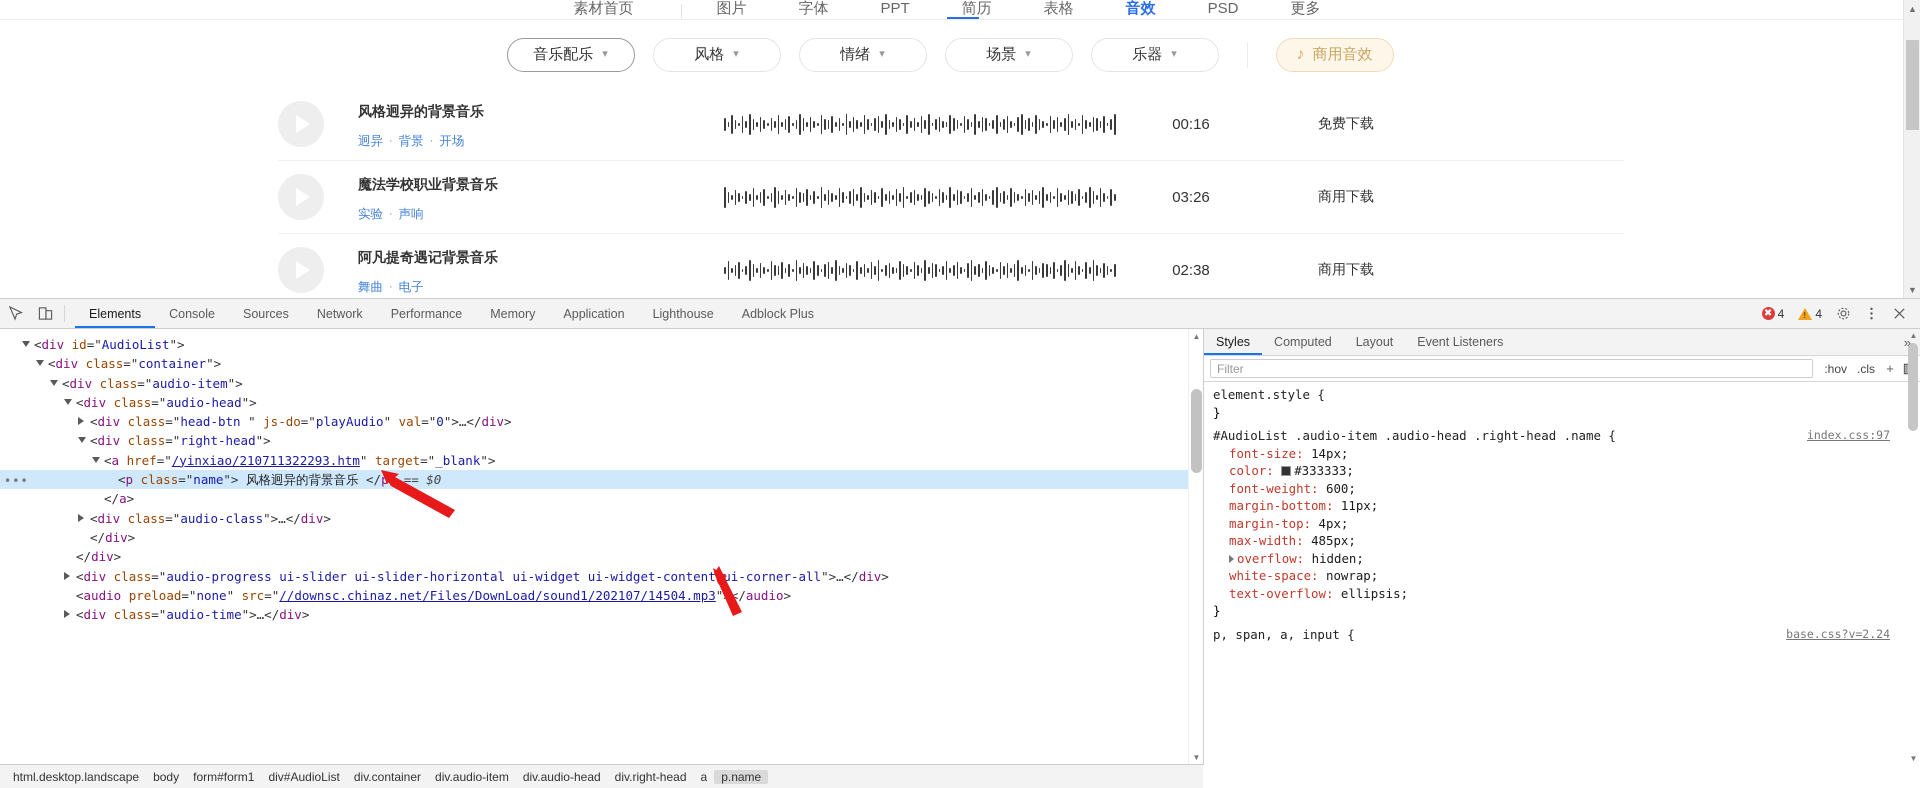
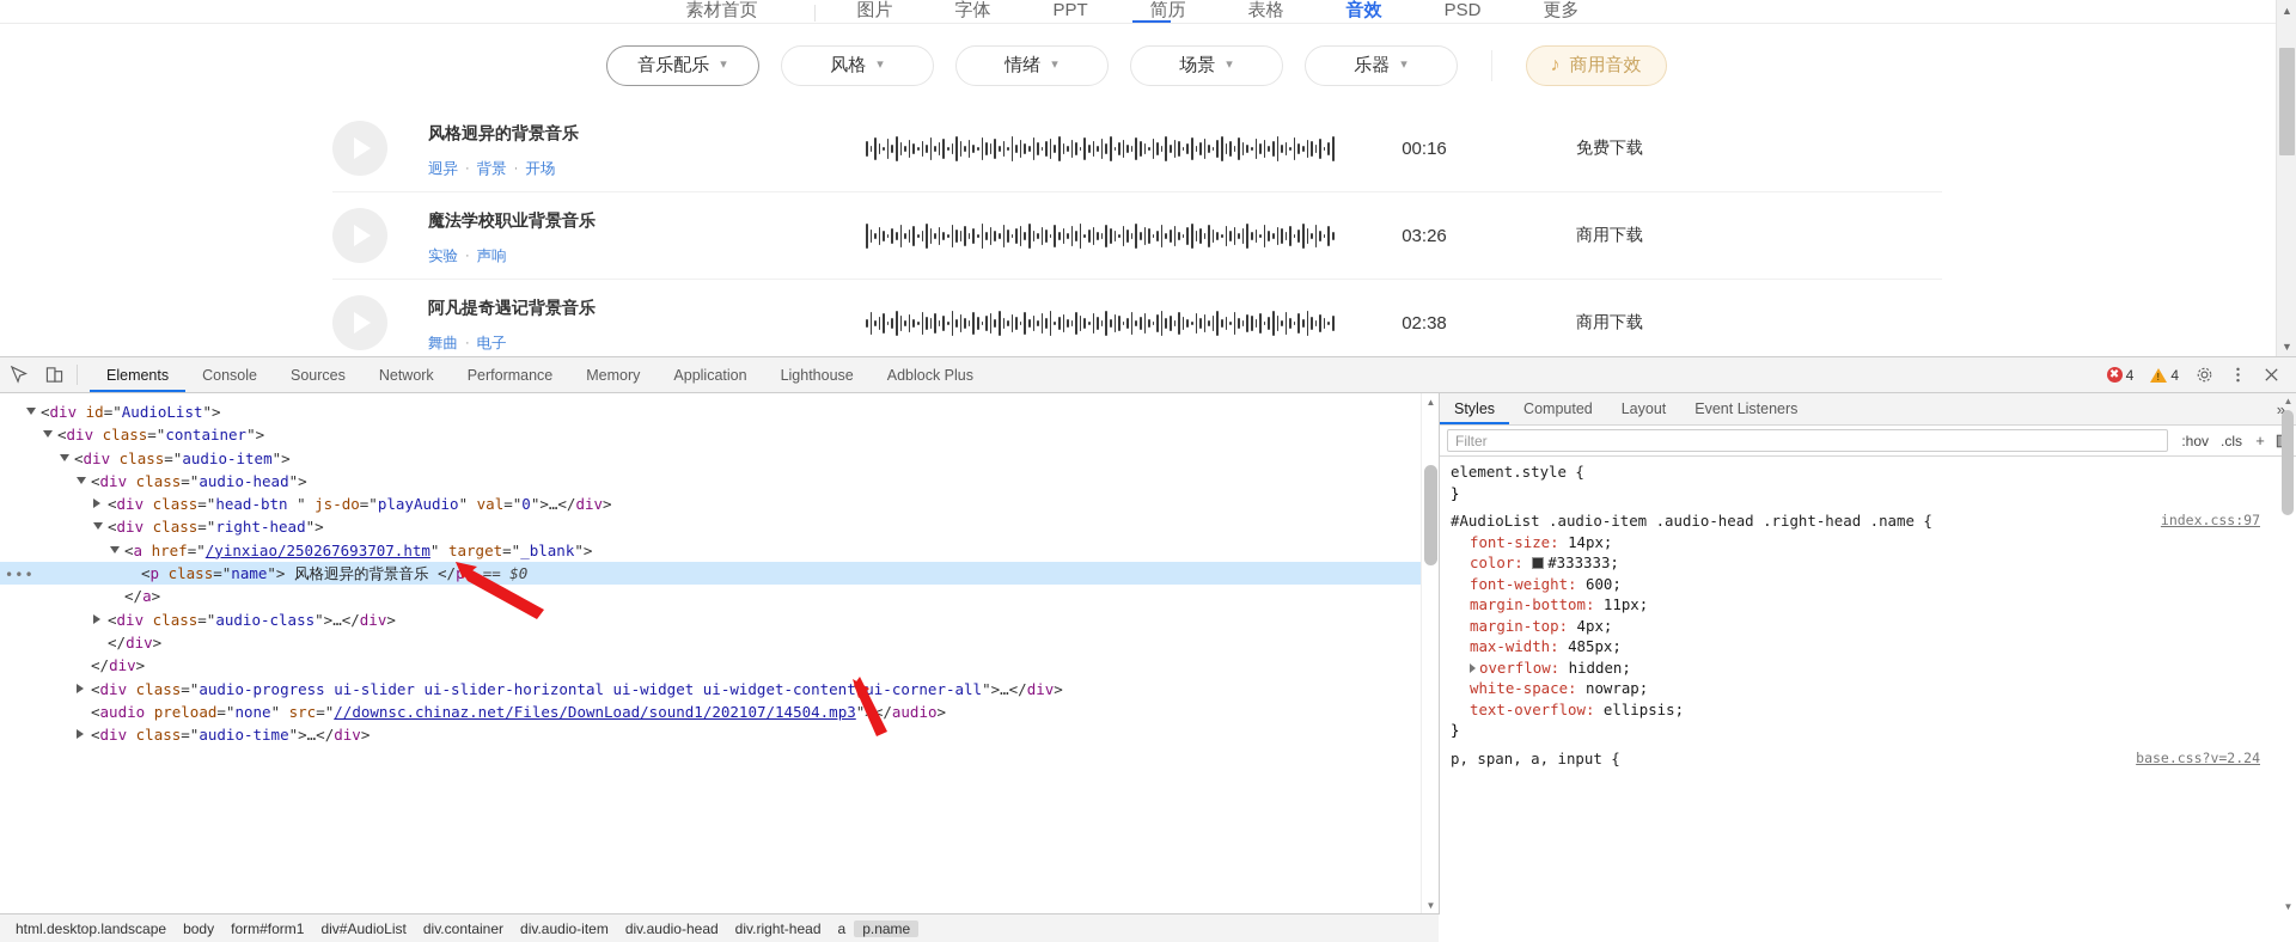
  素材首页
  图片
  字体
  PPT
  简历
  表格
  音效
  PSD
  更多
  音乐配乐
  ▾
  风格
  ▾
  情绪
  ▾
  场景
  ▾
  乐器
  ▾
  ♪
  商用音效
  风格迥异的背景音乐
  迥异
  ·
  背景
  ·
  开场
  00:16
  免费下载
  魔法学校职业背景音乐
  实验
  ·
  声响
  03:26
  商用下载
  阿凡提奇遇记背景音乐
  舞曲
  ·
  电子
  02:38
  商用下载
  ▲
  ▼
  Elements
  Console
  Sources
  Network
  Performance
  Memory
  Application
  Lighthouse
  Adblock Plus
  ✖
  4
  !
  4
  <div id="AudioList">
  <div class="container">
  <div class="audio-item">
  <div class="audio-head">
  <div class="head-btn " js-do="playAudio" val="0">…</div>
  <div class="right-head">
- <a href="/yinxiao/210711322293.htm" target="_blank">
+ <a href="/yinxiao/250267693707.htm" target="_blank">
  •••
  <p class="name"> 风格迥异的背景音乐 </p == $0
  </a>
  <div class="audio-class">…</div>
  </div>
  </div>
  <div class="audio-progress ui-slider ui-slider-horizontal ui-widget ui-widget-content ui-corner-all">…</div>
  <audio preload="none" src="//downsc.chinaz.net/Files/DownLoad/sound1/202107/14504.mp3"</audio>
  <div class="audio-time">…</div>
  ▲
  ▼
  Styles
  Computed
  Layout
  Event Listeners
  »
  Filter
  :hov
  .cls
  +
  element.style {
  }
  #AudioList .audio-item .audio-head .right-head .name {
  index.css:97
  font-size: 14px;
  color: #333333;
  font-weight: 600;
  margin-bottom: 11px;
  margin-top: 4px;
  max-width: 485px;
  overflow: hidden;
  white-space: nowrap;
  text-overflow: ellipsis;
  }
  p, span, a, input {
  base.css?v=2.24
  ▲
  ▼
  html.desktop.landscape
  body
  form#form1
  div#AudioList
  div.container
  div.audio-item
  div.audio-head
  div.right-head
  a
  p.name
